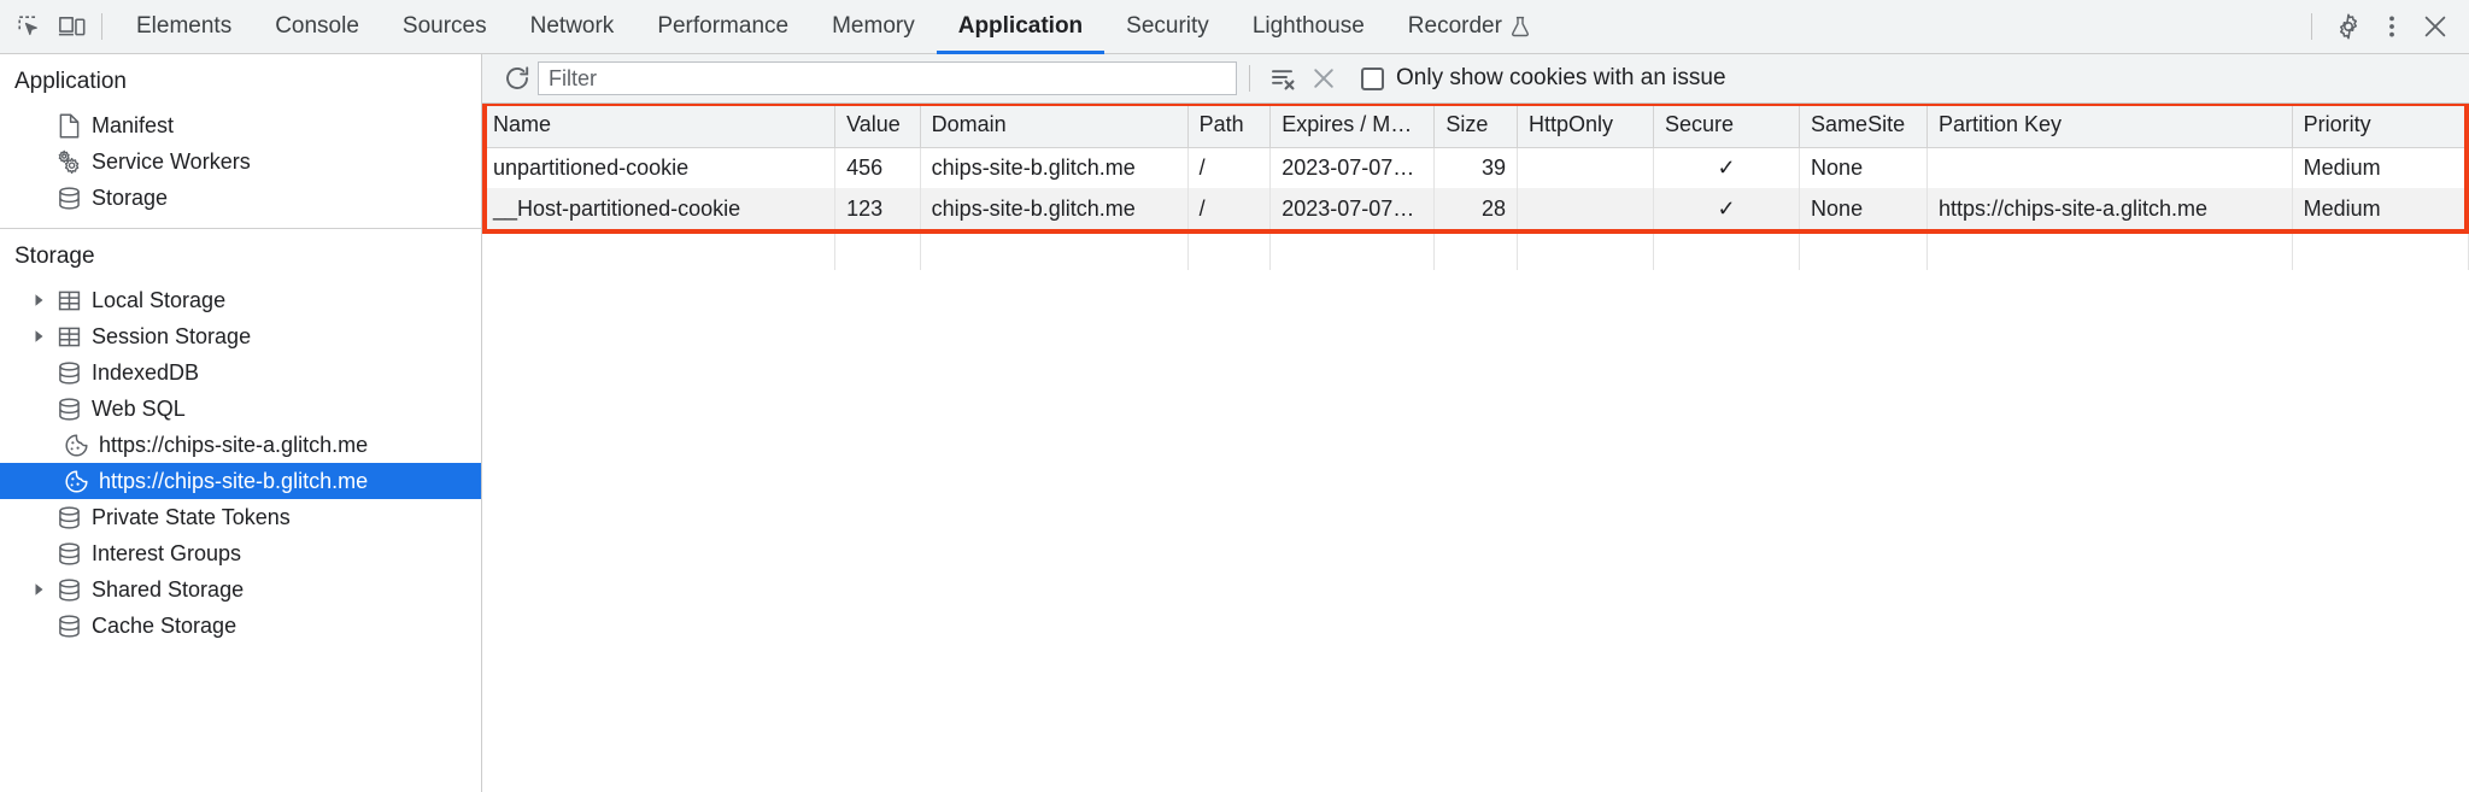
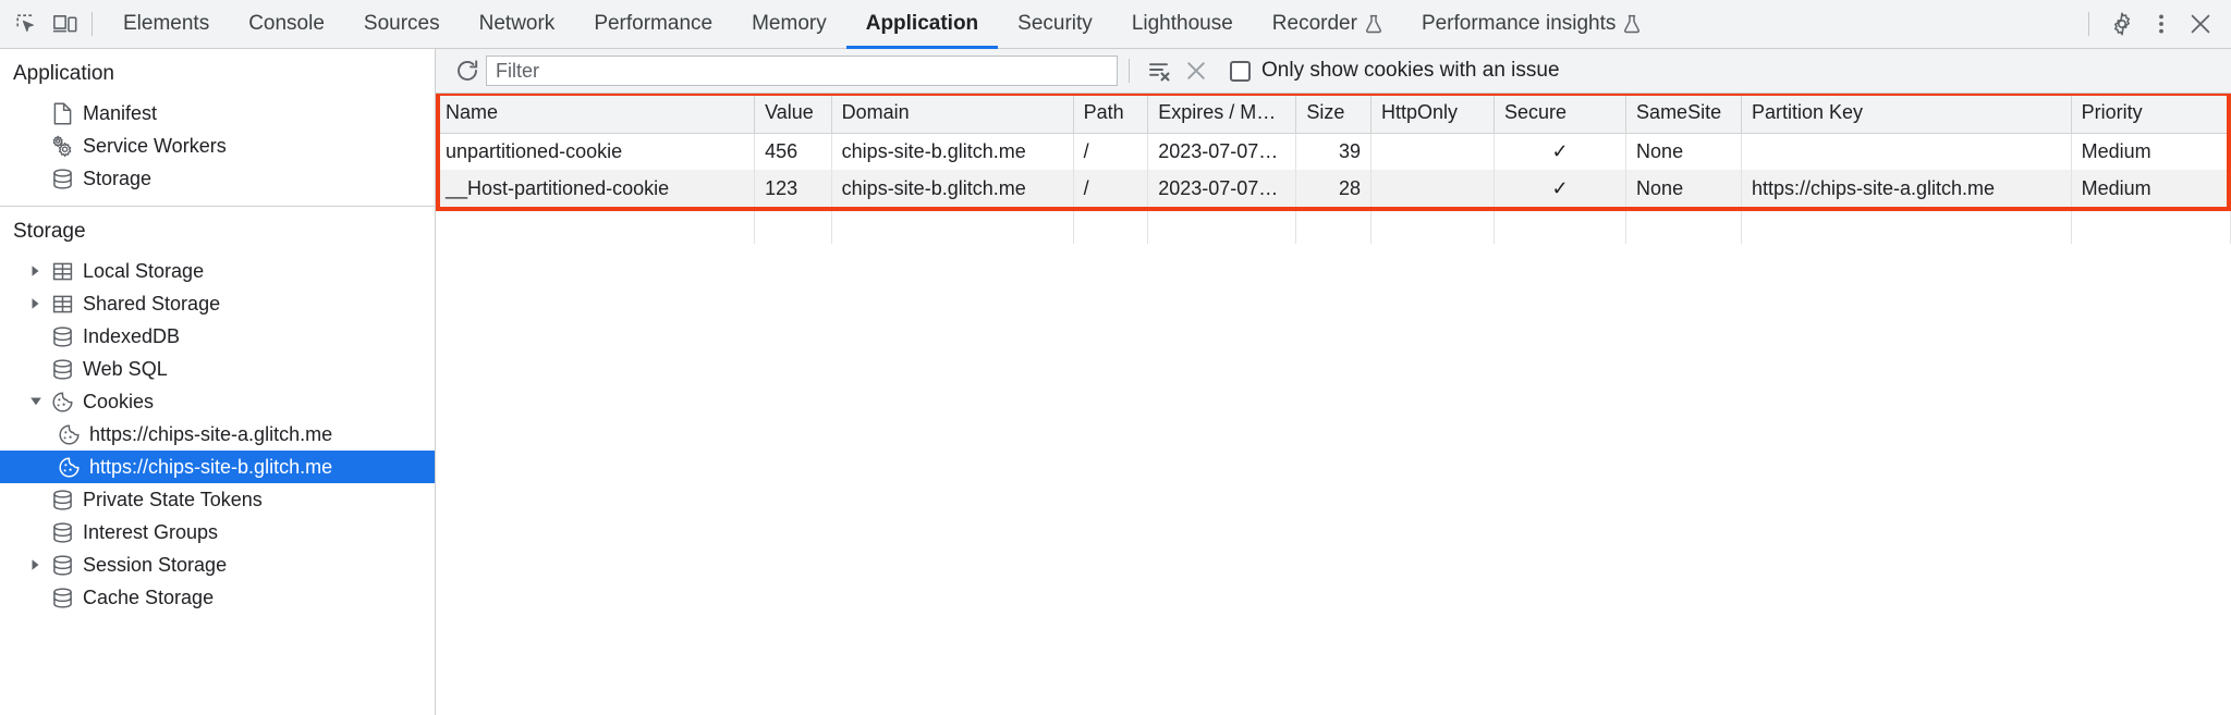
  Elements
  Console
  Sources
  Network
  Performance
  Memory
  Application
  Security
  Lighthouse
  Recorder
+ Performance insights
  Application
  Manifest
  Service Workers
  Storage
  Storage
  Local Storage
- Session Storage
+ Shared Storage
  IndexedDB
  Web SQL
+ Cookies
  https://chips-site-a.glitch.me
  https://chips-site-b.glitch.me
  Private State Tokens
  Interest Groups
- Shared Storage
+ Session Storage
  Cache Storage
  Filter
  Only show cookies with an issue
  Name	Value	Domain	Path	Expires / M…	Size	HttpOnly	Secure	SameSite	Partition Key	Priority
  unpartitioned-cookie	456	chips-site-b.glitch.me	/	2023-07-07…	39		✓	None		Medium
  __Host-partitioned-cookie	123	chips-site-b.glitch.me	/	2023-07-07…	28		✓	None	https://chips-site-a.glitch.me	Medium
